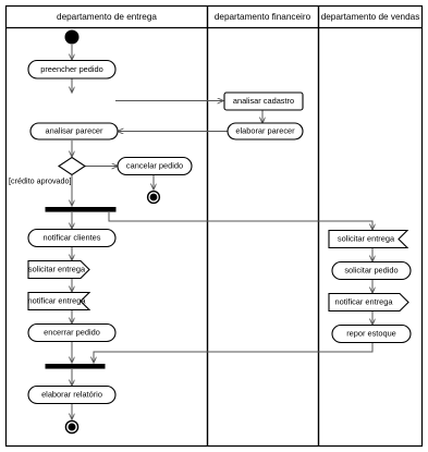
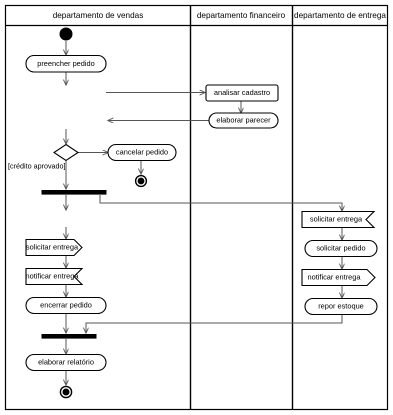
- departamento de entrega
+ departamento de vendas
  departamento financeiro
- departamento de vendas
+ departamento de entrega
  preencher pedido
- analisar parecer
  [crédito aprovado]
  cancelar pedido
- notificar clientes
  solicitar entrega
  notificar entrega
  encerrar pedido
  elaborar relatório
  analisar cadastro
  elaborar parecer
  solicitar entrega
  solicitar pedido
  notificar entrega
  repor estoque
